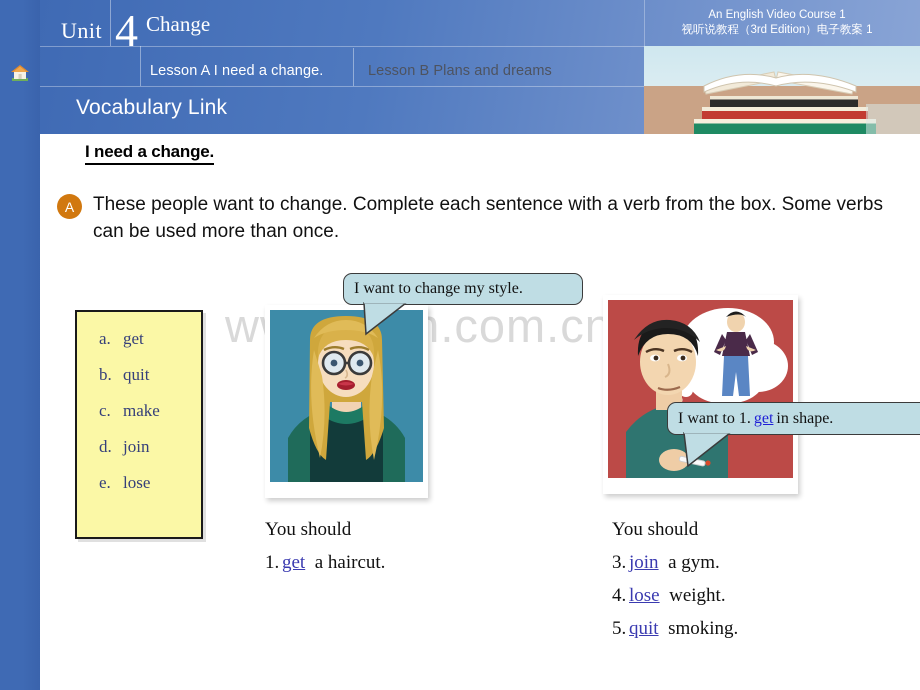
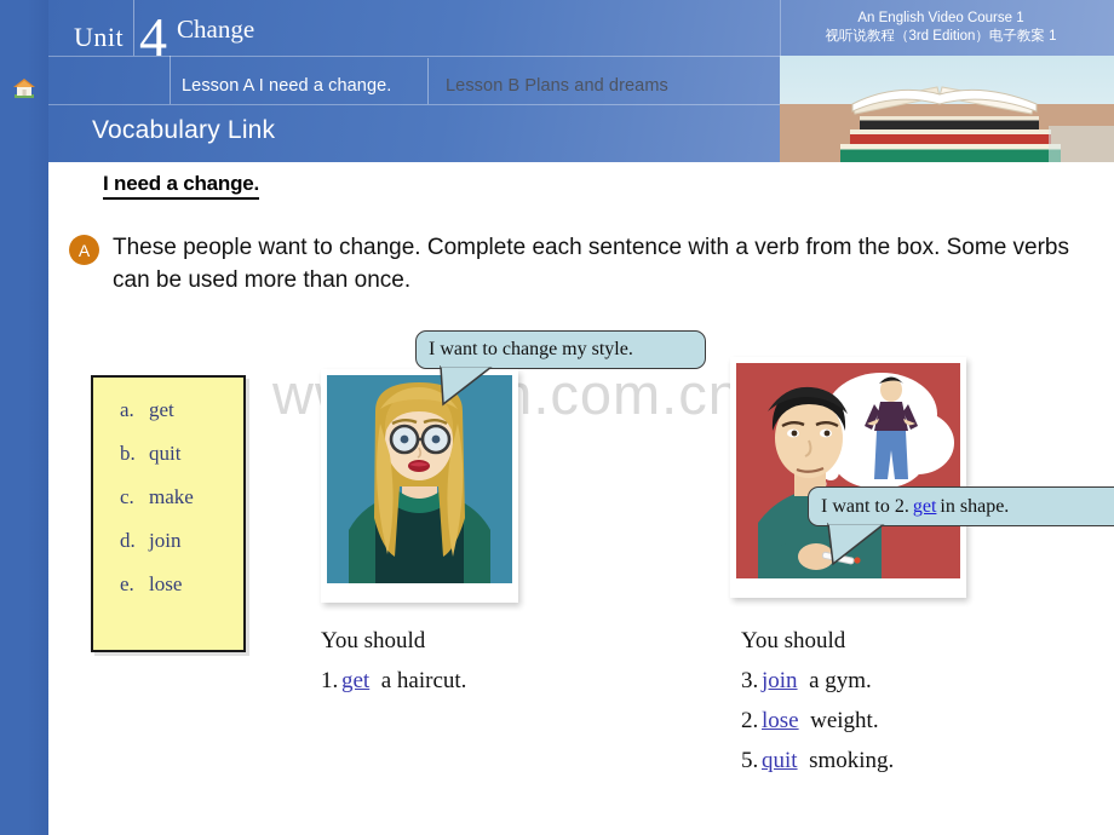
  Unit
  4
  Change
  Lesson A I need a change.
  Lesson B Plans and dreams
  Vocabulary Link
  An English Video Course 1
  视听说教程（3rd Edition）电子教案 1
  I need a change.
  A
  These people want to change. Complete each sentence with a verb from the box. Some verbs can be used more than once.
  a. get
  b. quit
  c. make
  d. join
  e. lose
  I want to change my style.
- I want to 1.
+ I want to 2.
  get
  in shape.
  You should
  1. get a haircut.
  You should
  3. join a gym.
- 4. lose weight.
+ 2. lose weight.
  5. quit smoking.
